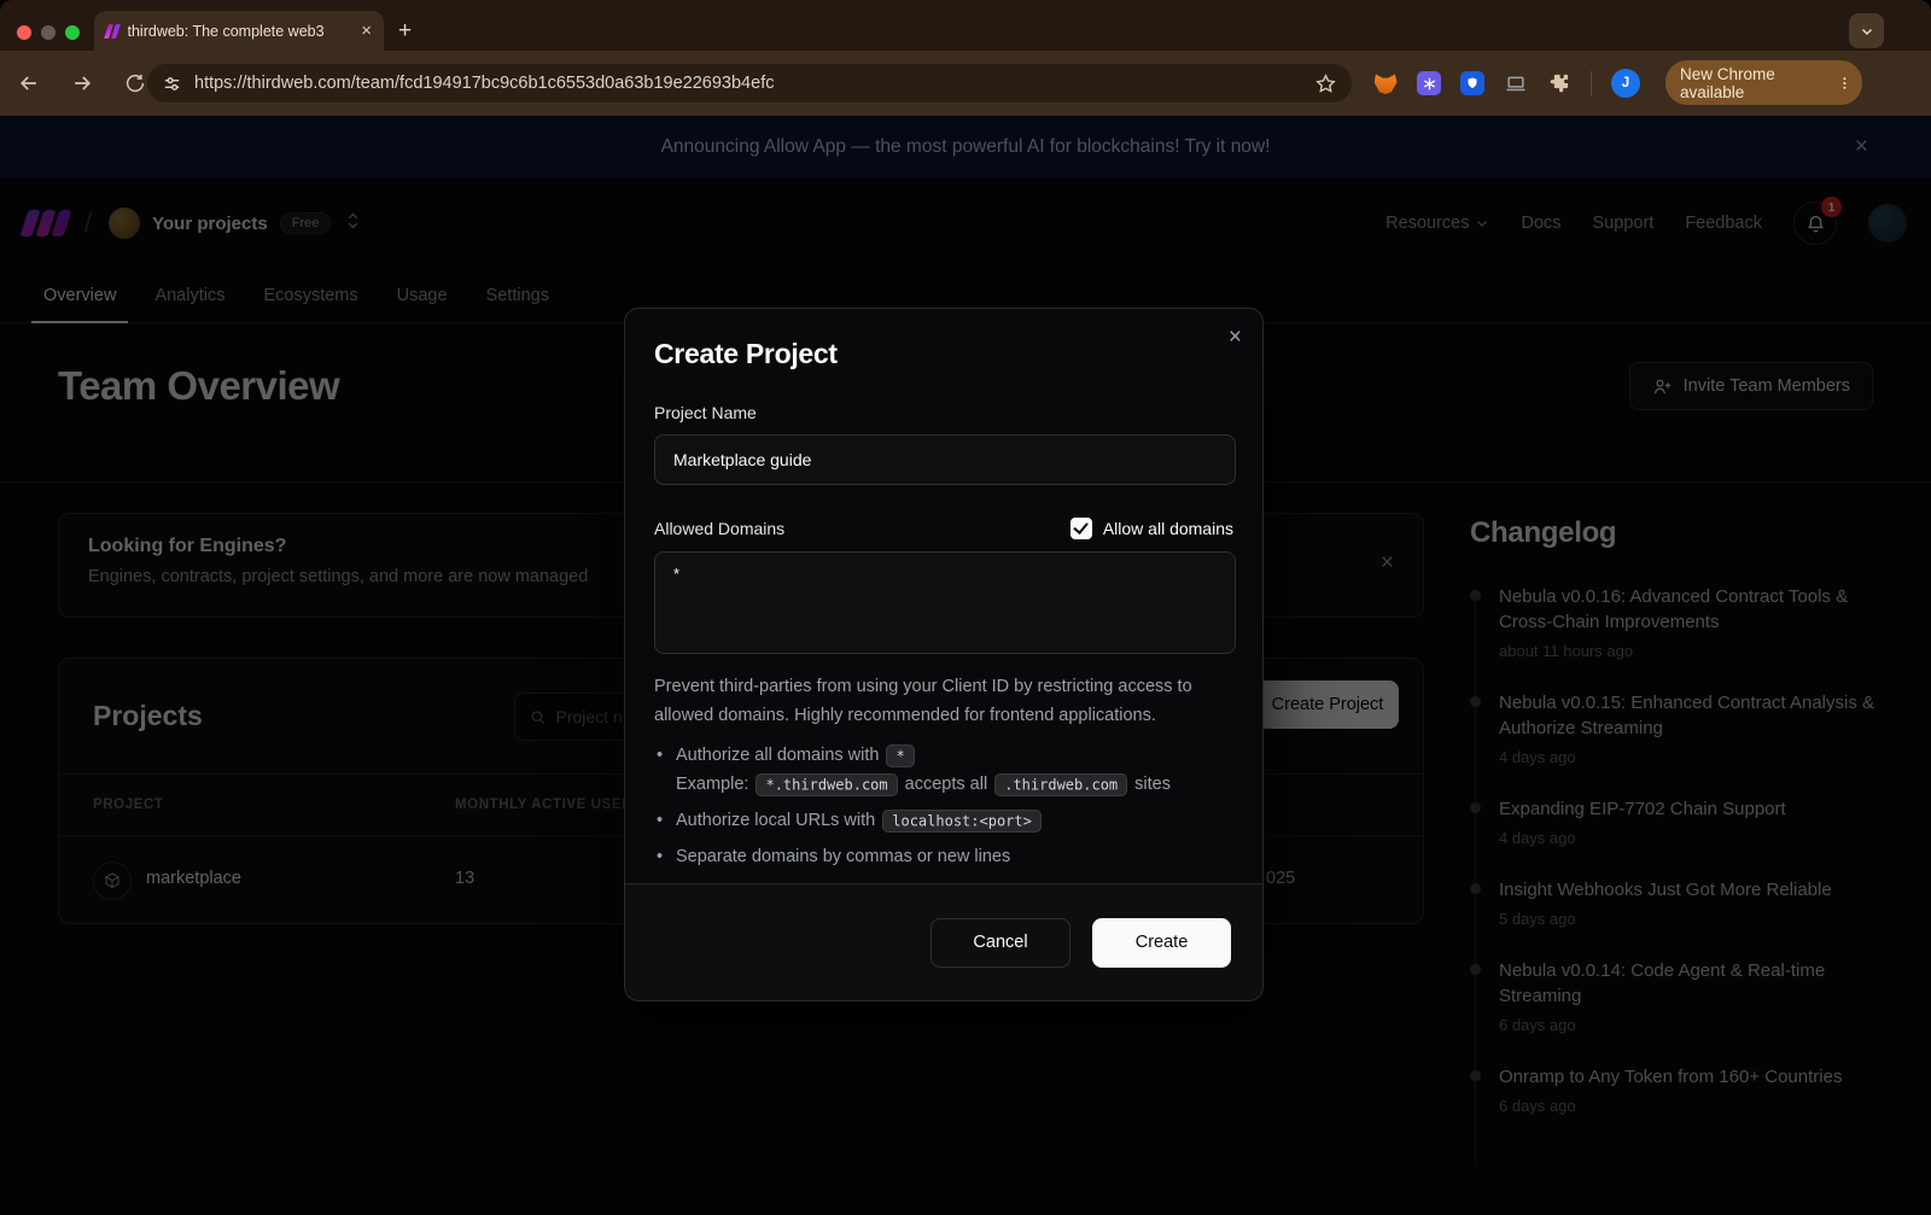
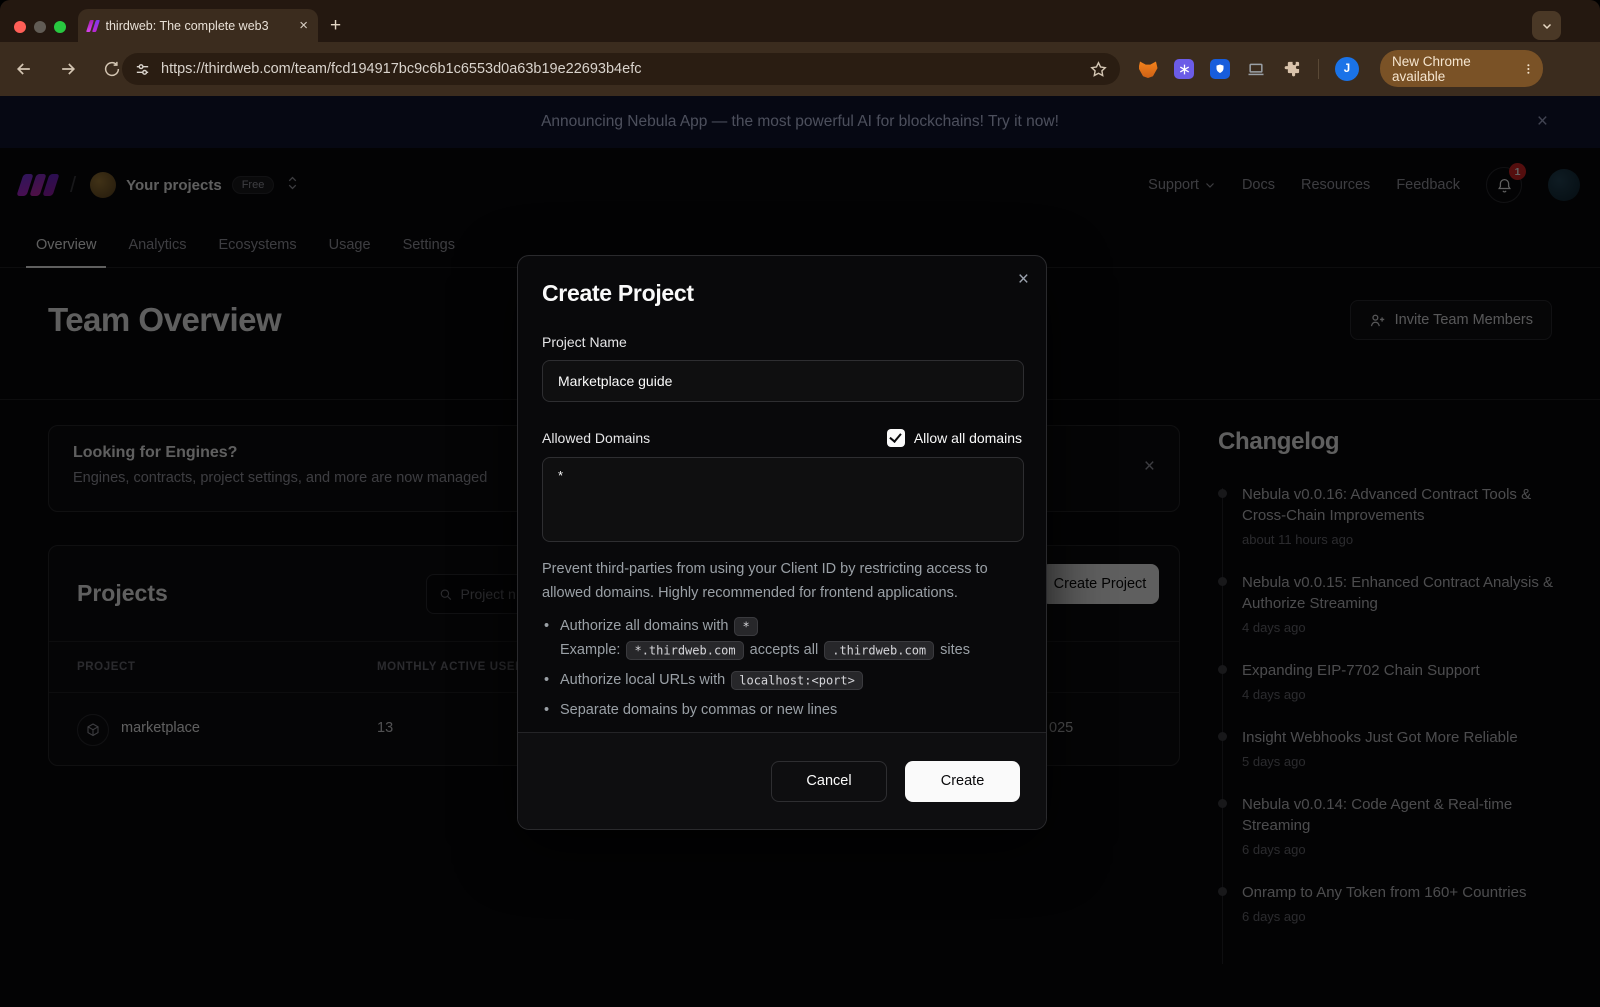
  thirdweb: The complete web3
  ×
  +
  https://thirdweb.com/team/fcd194917bc9c6b1c6553d0a63b19e22693b4efc
  J
  New Chrome available
- Announcing Allow App — the most powerful AI for blockchains! Try it now!
+ Announcing Nebula App — the most powerful AI for blockchains! Try it now!
  ×
  Your projects
  Free
- Resources
+ Support
  Docs
- Support
+ Resources
  Feedback
  1
  Overview
  Analytics
  Ecosystems
  Usage
  Settings
  Team Overview
  Invite Team Members
  Looking for Engines?
  Engines, contracts, project settings, and more are now managed
  ×
  Projects
  Project n
  Create Project
  PROJECT
  MONTHLY ACTIVE USE
  marketplace
  13
  025
  Changelog
  Nebula v0.0.16: Advanced Contract Tools & Cross-Chain Improvements
  about 11 hours ago
  Nebula v0.0.15: Enhanced Contract Analysis & Authorize Streaming
  4 days ago
  Expanding EIP-7702 Chain Support
  4 days ago
  Insight Webhooks Just Got More Reliable
  5 days ago
  Nebula v0.0.14: Code Agent & Real-time Streaming
  6 days ago
  Onramp to Any Token from 160+ Countries
  6 days ago
  ×
  Create Project
  Project Name
  Marketplace guide
  Allowed Domains
  Allow all domains
  *
  Prevent third-parties from using your Client ID by restricting access to allowed domains. Highly recommended for frontend applications.
  Authorize all domains with *
  Example: *.thirdweb.com accepts all .thirdweb.com sites
  Authorize local URLs with localhost:<port>
  Separate domains by commas or new lines
  Cancel
  Create
